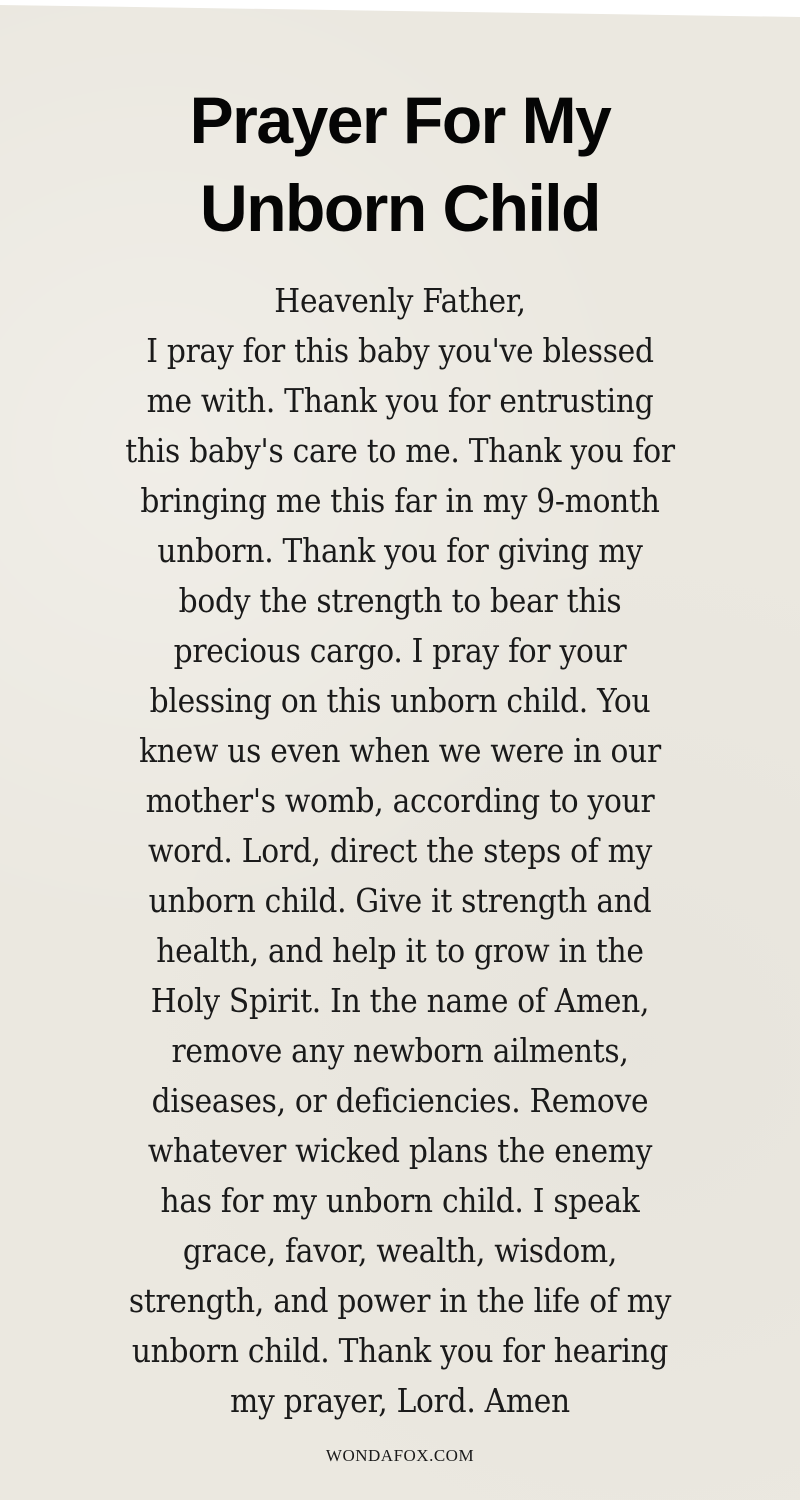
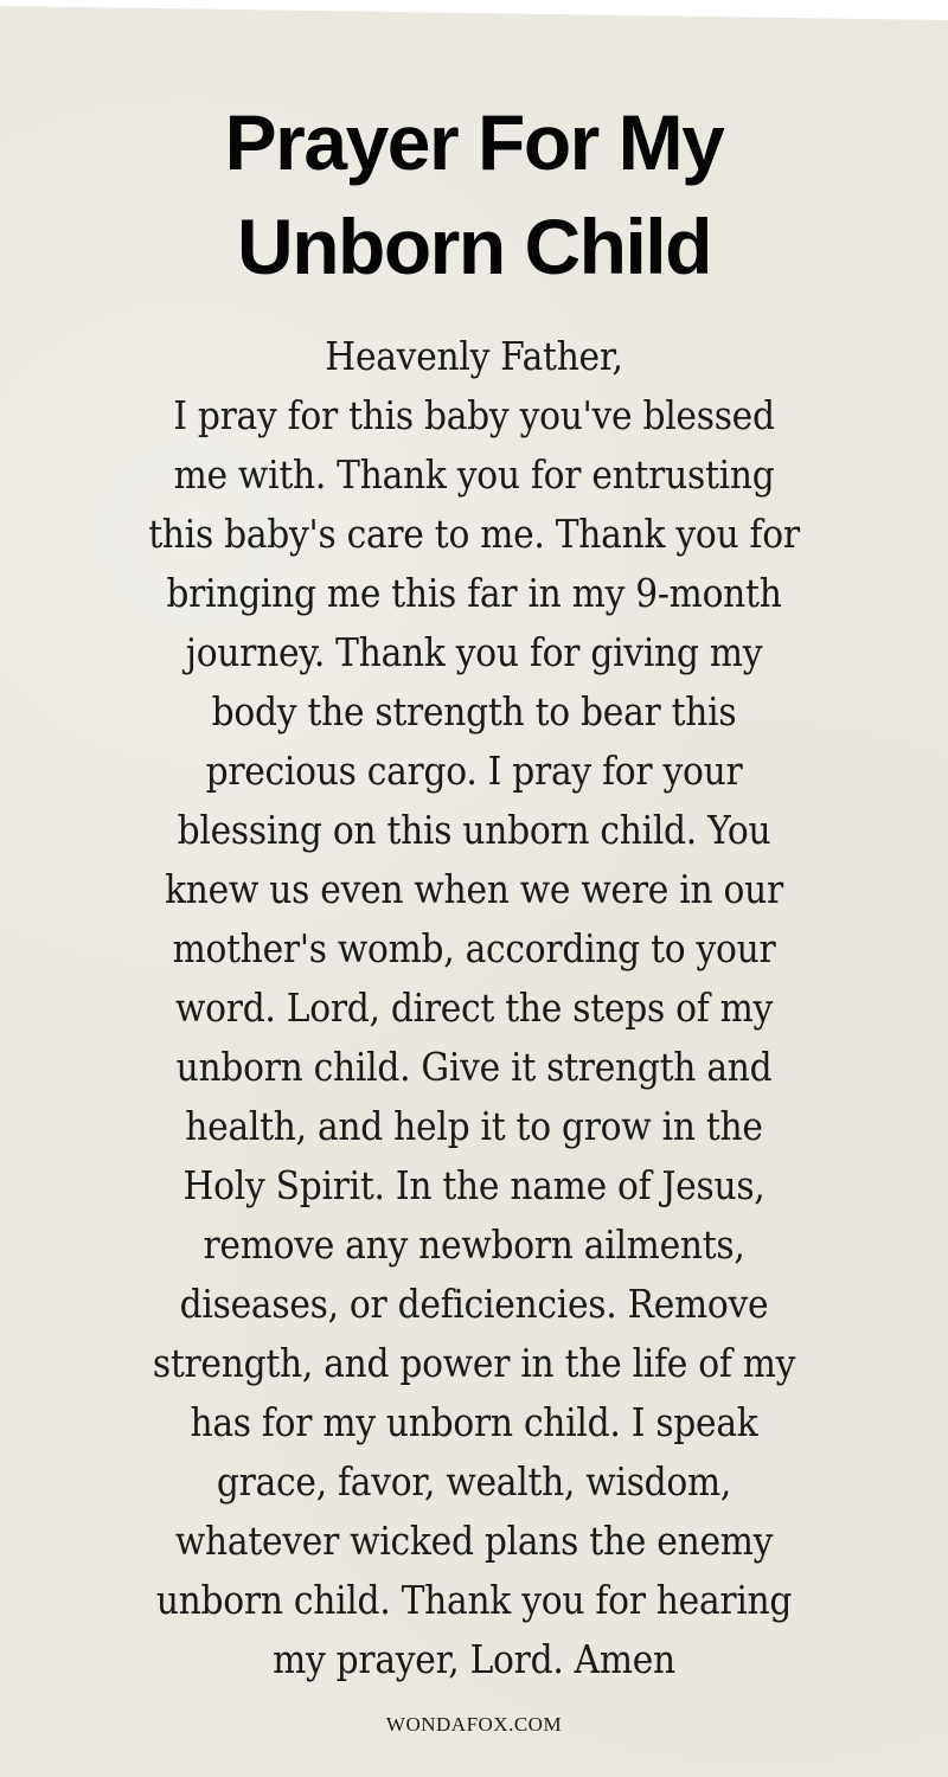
  Prayer For My
  Unborn Child
  Heavenly Father,
  I pray for this baby you've blessed
  me with. Thank you for entrusting
  this baby's care to me. Thank you for
  bringing me this far in my 9-month
- unborn. Thank you for giving my
+ journey. Thank you for giving my
  body the strength to bear this
  precious cargo. I pray for your
  blessing on this unborn child. You
  knew us even when we were in our
  mother's womb, according to your
  word. Lord, direct the steps of my
  unborn child. Give it strength and
  health, and help it to grow in the
- Holy Spirit. In the name of Amen,
+ Holy Spirit. In the name of Jesus,
  remove any newborn ailments,
  diseases, or deficiencies. Remove
- whatever wicked plans the enemy
+ strength, and power in the life of my
  has for my unborn child. I speak
  grace, favor, wealth, wisdom,
- strength, and power in the life of my
+ whatever wicked plans the enemy
  unborn child. Thank you for hearing
  my prayer, Lord. Amen
  WONDAFOX.COM
